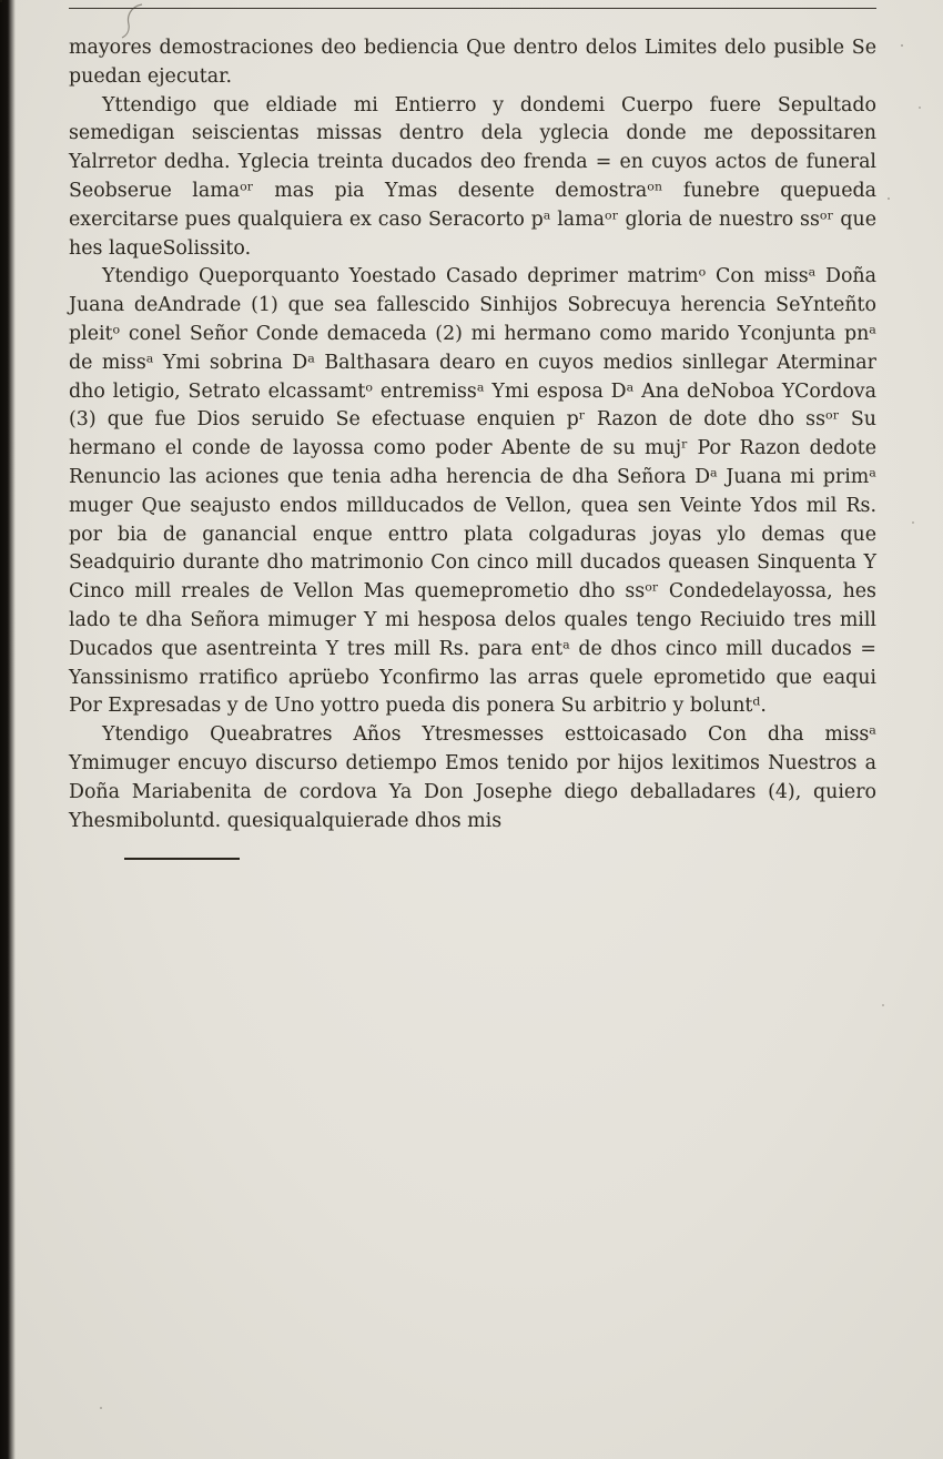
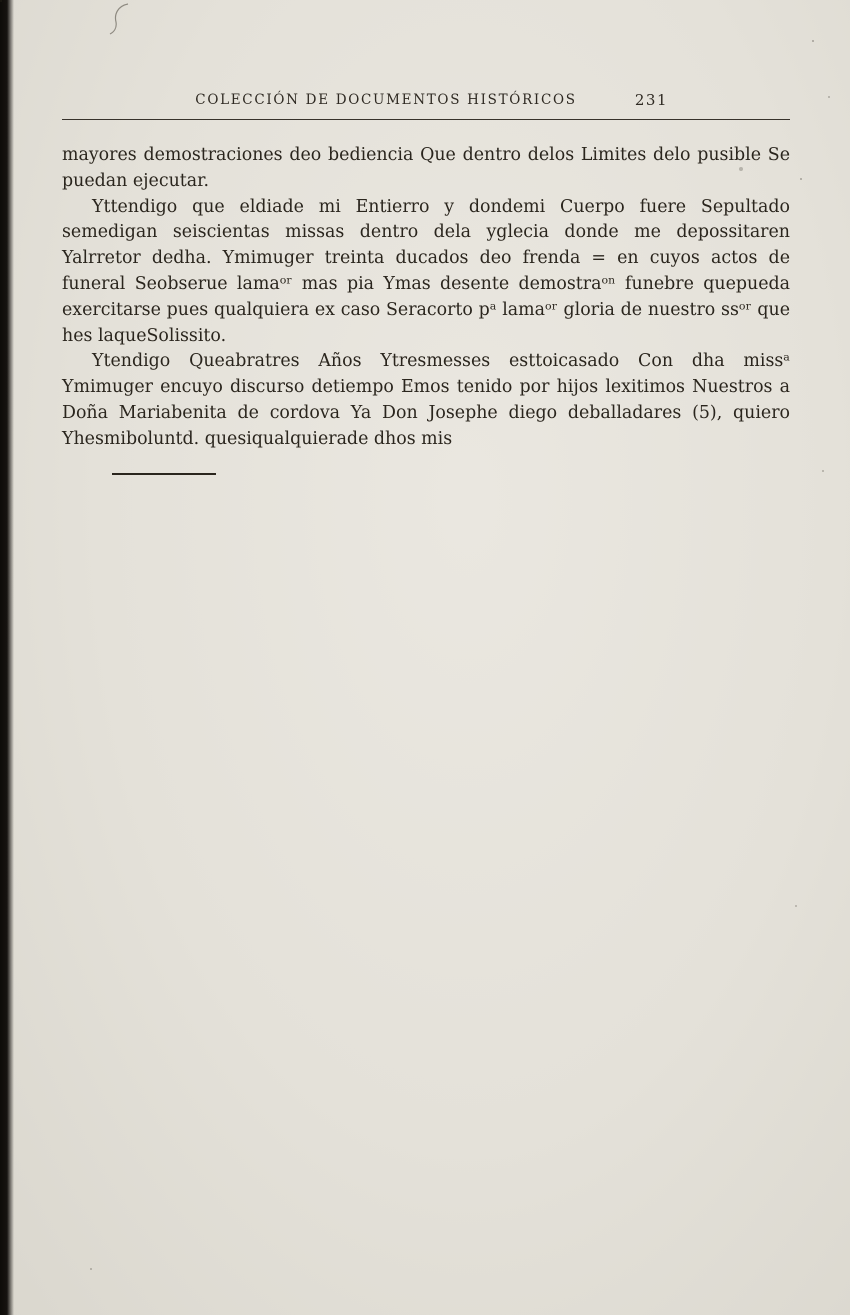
+ COLECCIÓN DE DOCUMENTOS HISTÓRICOS
+ 231
  mayores demostraciones deo bediencia Que dentro delos Limites delo pusible Se puedan ejecutar.
- Yttendigo que eldiade mi Entierro y dondemi Cuerpo fuere Sepultado semedigan seiscientas missas dentro dela yglecia donde me depossitaren Yalrretor dedha. Yglecia treinta ducados deo frenda = en cuyos actos de funeral Seobserue lamaᵒʳ mas pia Ymas desente demostraᵒⁿ funebre quepueda exercitarse pues qualquiera ex caso Seracorto pᵃ lamaᵒʳ gloria de nuestro ssᵒʳ que hes laqueSolissito.
+ Yttendigo que eldiade mi Entierro y dondemi Cuerpo fuere Sepultado semedigan seiscientas missas dentro dela yglecia donde me depossitaren Yalrretor dedha. Ymimuger treinta ducados deo frenda = en cuyos actos de funeral Seobserue lamaᵒʳ mas pia Ymas desente demostraᵒⁿ funebre quepueda exercitarse pues qualquiera ex caso Seracorto pᵃ lamaᵒʳ gloria de nuestro ssᵒʳ que hes laqueSolissito.
- Ytendigo Queporquanto Yoestado Casado deprimer matrimᵒ Con missᵃ Doña Juana deAndrade (1) que sea fallescido Sinhijos Sobrecuya herencia SeYnteñto pleitᵒ conel Señor Conde demaceda (2) mi hermano como marido Yconjunta pnᵃ de missᵃ Ymi sobrina Dᵃ Balthasara dearo en cuyos medios sinllegar Aterminar dho letigio, Setrato elcassamtᵒ entremissᵃ Ymi esposa Dᵃ Ana deNoboa YCordova (3) que fue Dios seruido Se efectuase enquien pʳ Razon de dote dho ssᵒʳ Su hermano el conde de layossa como poder Abente de su mujʳ Por Razon dedote Renuncio las aciones que tenia adha herencia de dha Señora Dᵃ Juana mi primᵃ muger Que seajusto endos millducados de Vellon, quea sen Veinte Ydos mil Rs. por bia de ganancial enque enttro plata colgaduras joyas ylo demas que Seadquirio durante dho matrimonio Con cinco mill ducados queasen Sinquenta Y Cinco mill rreales de Vellon Mas quemeprometio dho ssᵒʳ Condedelayossa, hes lado te dha Señora mimuger Y mi hesposa delos quales tengo Reciuido tres mill Ducados que asentreinta Y tres mill Rs. para entᵃ de dhos cinco mill ducados = Yanssinismo rratifico aprüebo Yconfirmo las arras quele eprometido que eaqui Por Expresadas y de Uno yottro pueda dis ponera Su arbitrio y boluntᵈ.
- Ytendigo Queabratres Años Ytresmesses esttoicasado Con dha missᵃ Ymimuger encuyo discurso detiempo Emos tenido por hijos lexitimos Nuestros a Doña Mariabenita de cordova Ya Don Josephe diego deballadares (4), quiero Yhesmiboluntd. quesiqualquierade dhos mis
+ Ytendigo Queabratres Años Ytresmesses esttoicasado Con dha missᵃ Ymimuger encuyo discurso detiempo Emos tenido por hijos lexitimos Nuestros a Doña Mariabenita de cordova Ya Don Josephe diego deballadares (5), quiero Yhesmiboluntd. quesiqualquierade dhos mis
